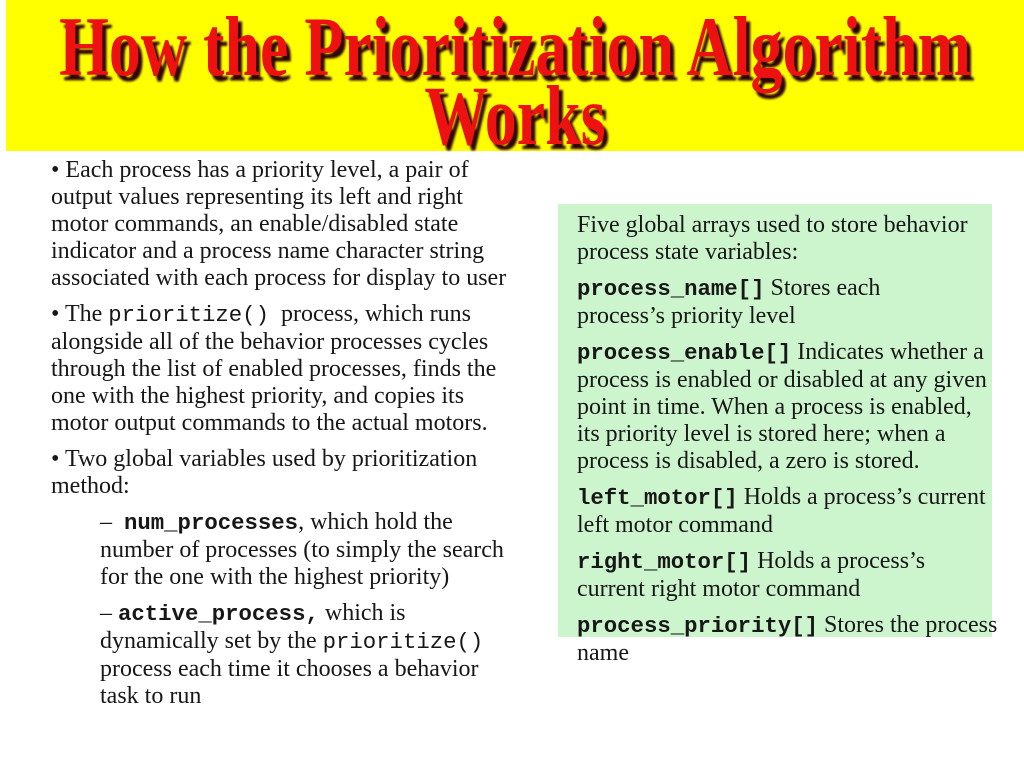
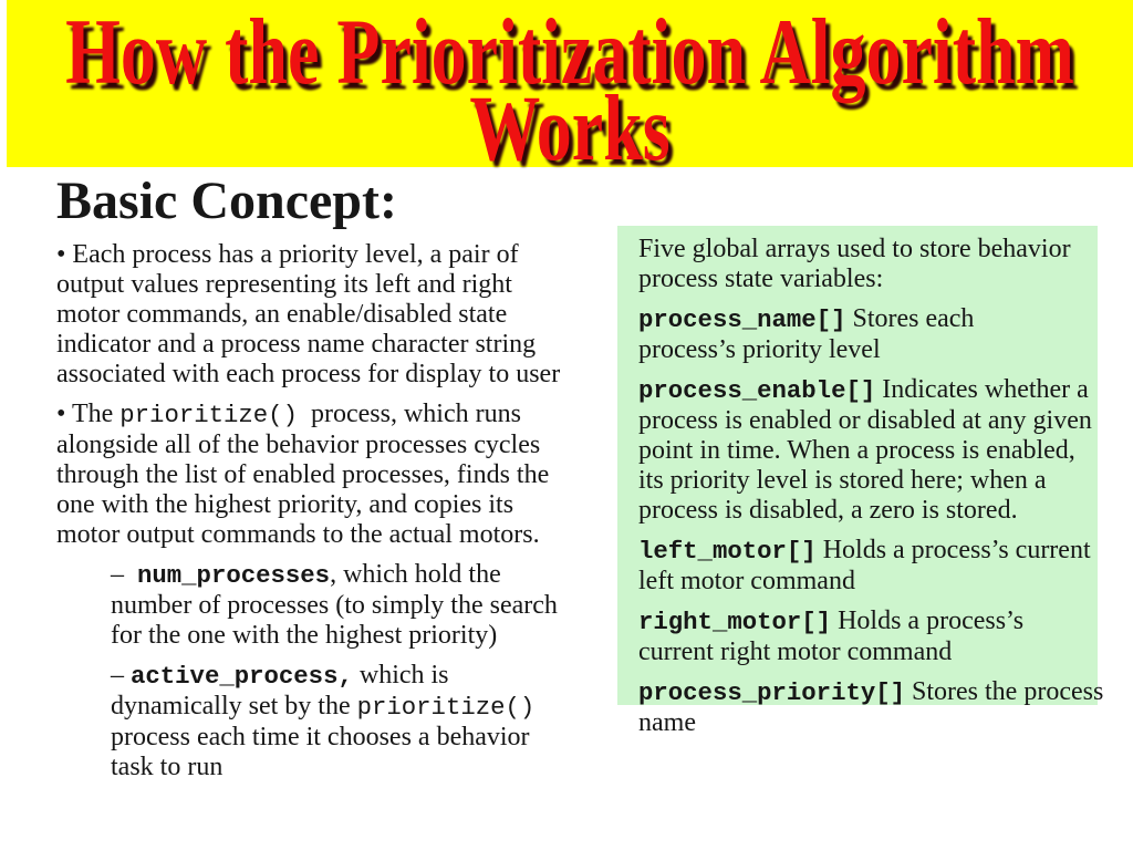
  How the Prioritization Algorithm
  Works
+ Basic Concept:
  • Each process has a priority level, a pair of
  output values representing its left and right
  motor commands, an enable/disabled state
  indicator and a process name character string
  associated with each process for display to user
  • The prioritize() process, which runs
  alongside all of the behavior processes cycles
  through the list of enabled processes, finds the
  one with the highest priority, and copies its
  motor output commands to the actual motors.
- • Two global variables used by prioritization
- method:
  – num_processes, which hold the
  number of processes (to simply the search
  for the one with the highest priority)
  – active_process, which is
  dynamically set by the prioritize()
  process each time it chooses a behavior
  task to run
  Five global arrays used to store behavior
  process state variables:
  process_name[] Stores each
  process’s priority level
  process_enable[] Indicates whether a
  process is enabled or disabled at any given
  point in time. When a process is enabled,
  its priority level is stored here; when a
  process is disabled, a zero is stored.
  left_motor[] Holds a process’s current
  left motor command
  right_motor[] Holds a process’s
  current right motor command
  process_priority[] Stores the process
  name
